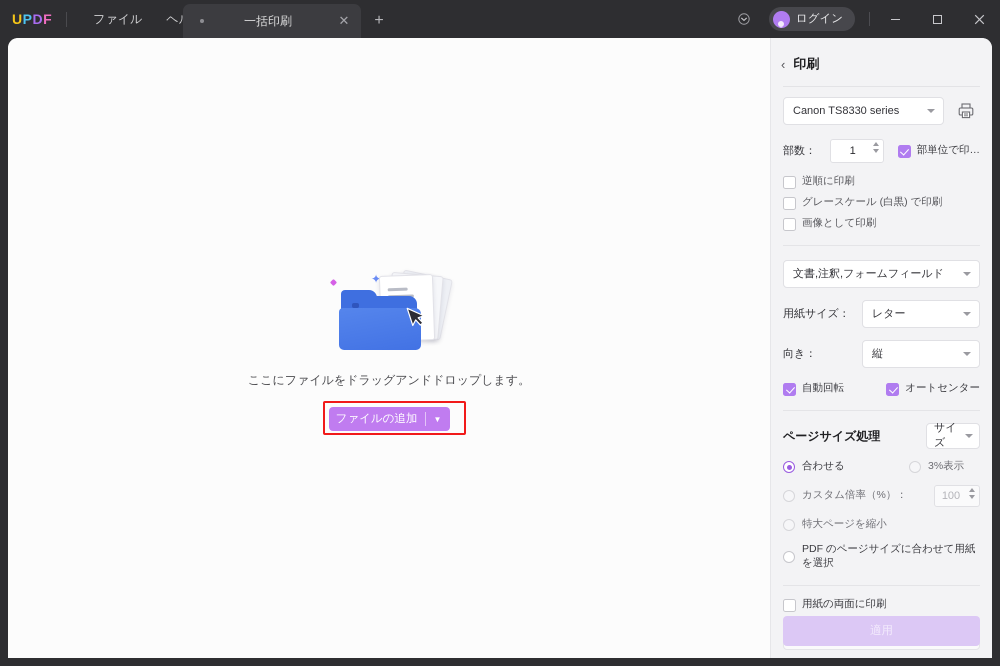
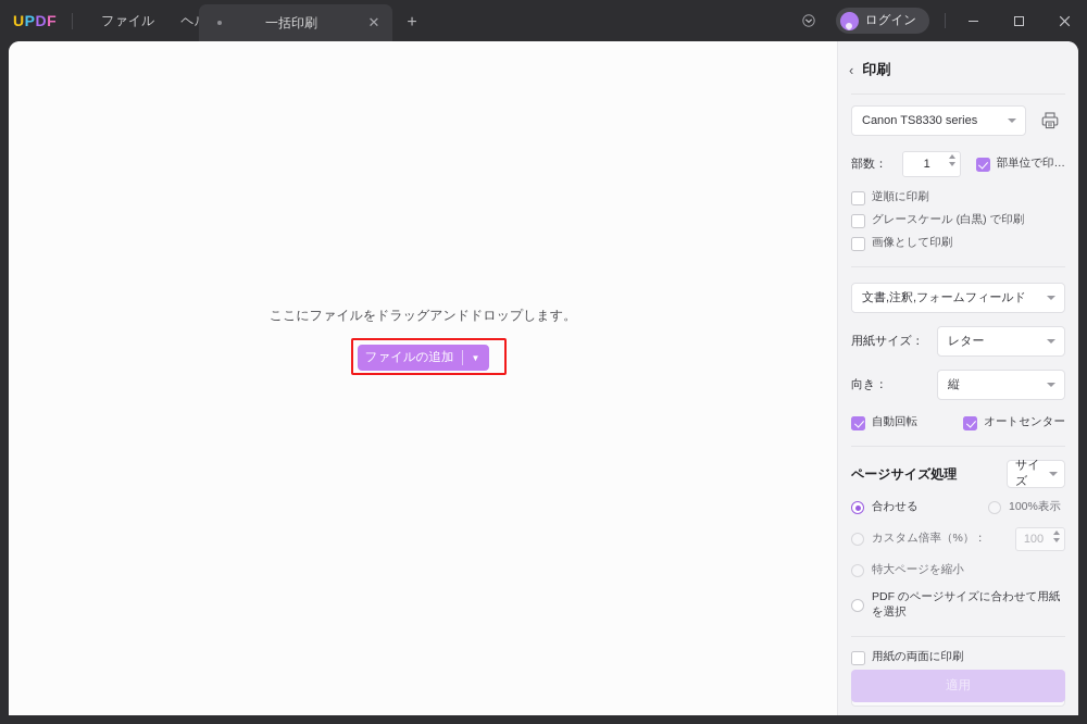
  U
  P
  D
  F
  ファイル
  一括印刷
  ✕
  +
  ログイン
- ✦
  ここにファイルをドラッグアンドドロップします。
  ファイルの追加
  ▼
  ‹
  印刷
  Canon TS8330 series
  部数：
  1
  部単位で印…
  逆順に印刷
  グレースケール (白黒) で印刷
  画像として印刷
  文書,注釈,フォームフィールド
  用紙サイズ：
  レター
  向き：
  縦
  自動回転
  オートセンター
  ページサイズ処理
  サイズ
  合わせる
- 3%表示
+ 100%表示
  カスタム倍率（%）：
  100
  特大ページを縮小
  PDF のページサイズに合わせて用紙を選択
  用紙の両面に印刷
  適用
